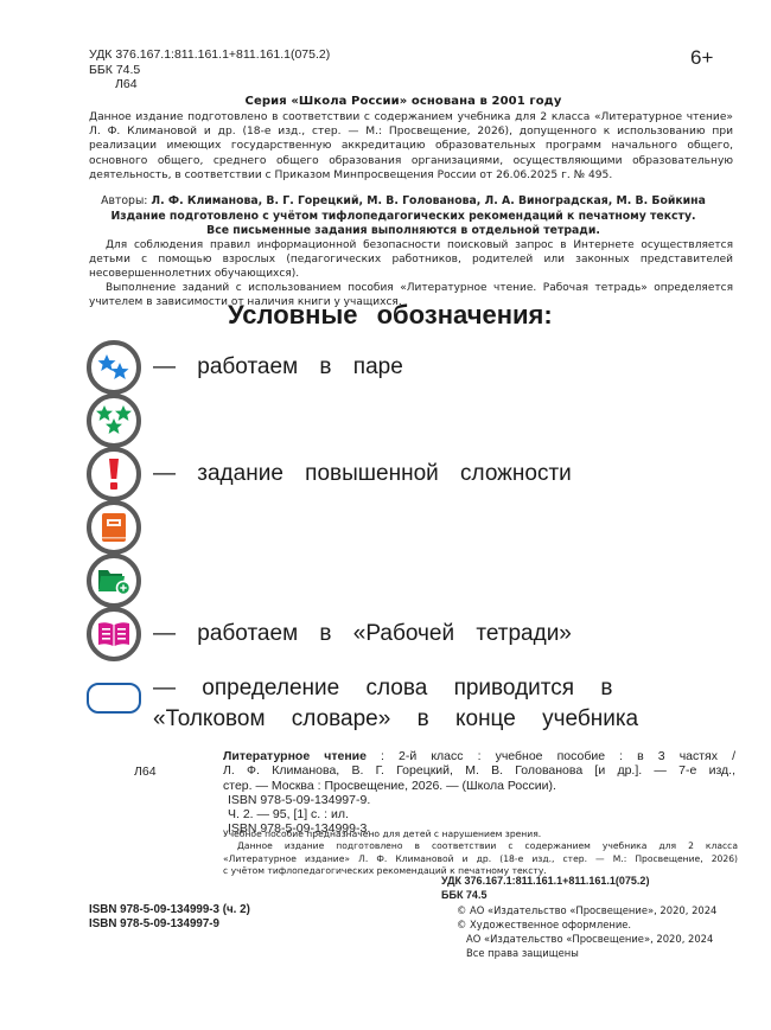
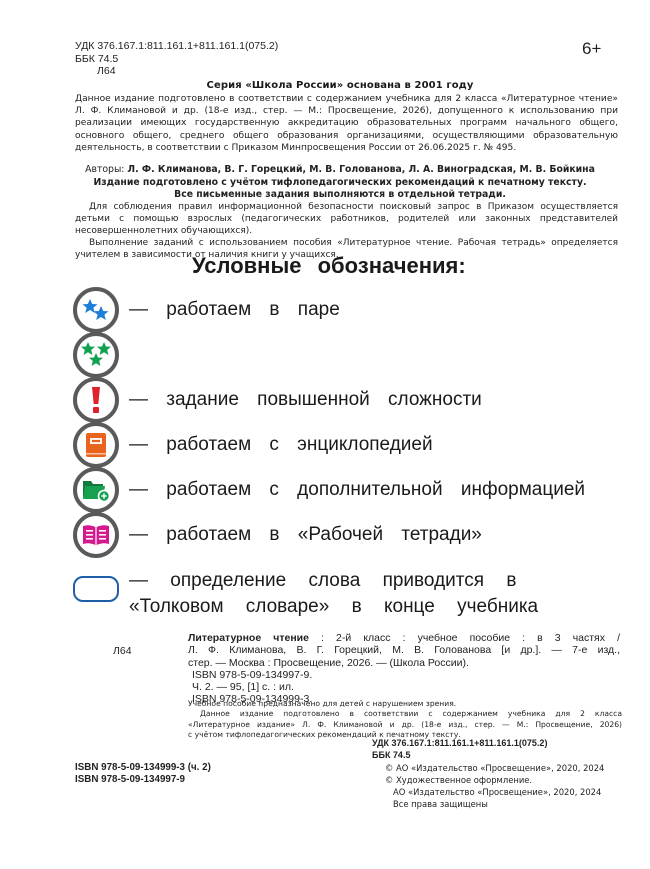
  УДК 376.167.1:811.161.1+811.161.1(075.2)
  ББК 74.5
  Л64
  6+
  Серия «Школа России» основана в 2001 году
  Данное издание подготовлено в соответствии с содержанием учебника для 2 класса «Литературное чтение» Л. Ф. Климановой и др. (18-е изд., стер. — М.: Просвещение, 2026), допущенного к использованию при реализации имеющих государственную аккредитацию образовательных программ начального общего, основного общего, среднего общего образования организациями, осуществляющими образовательную деятельность, в соответствии с Приказом Минпросвещения России от 26.06.2025 г. № 495.
  Авторы: Л. Ф. Климанова, В. Г. Горецкий, М. В. Голованова, Л. А. Виноградская, М. В. Бойкина
  Издание подготовлено с учётом тифлопедагогических рекомендаций к печатному тексту.
  Все письменные задания выполняются в отдельной тетради.
- Для соблюдения правил информационной безопасности поисковый запрос в Интернете осуществляется детьми с помощью взрослых (педагогических работников, родителей или законных представителей несовершеннолетних обучающихся).
+ Для соблюдения правил информационной безопасности поисковый запрос в Приказом осуществляется детьми с помощью взрослых (педагогических работников, родителей или законных представителей несовершеннолетних обучающихся).
  Выполнение заданий с использованием пособия «Литературное чтение. Рабочая тетрадь» определяется учителем в зависимости от наличия книги у учащихся.
  Условные обозначения:
  — работаем в паре
  — задание повышенной сложности
+ — работаем с энциклопедией
+ — работаем с дополнительной информацией
  — работаем в «Рабочей тетради»
  — определение слова приводится в «Толковом словаре» в конце учебника
  Л64
  Литературное чтение : 2-й класс : учебное пособие : в 3 частях /
  Л. Ф. Климанова, В. Г. Горецкий, М. В. Голованова [и др.]. — 7-е изд.,
  стер. — Москва : Просвещение, 2026. — (Школа России).
  ISBN 978-5-09-134997-9.
  Ч. 2. — 95, [1] с. : ил.
  ISBN 978-5-09-134999-3.
  Учебное пособие предназначено для детей с нарушением зрения.
  Данное издание подготовлено в соответствии с содержанием учебника для 2 класса
  «Литературное издание» Л. Ф. Климановой и др. (18-е изд., стер. — М.: Просвещение, 2026)
  с учётом тифлопедагогических рекомендаций к печатному тексту.
  УДК 376.167.1:811.161.1+811.161.1(075.2)
  ББК 74.5
  ISBN 978-5-09-134999-3 (ч. 2)
  ISBN 978-5-09-134997-9
  © АО «Издательство «Просвещение», 2020, 2024
  © Художественное оформление.
  АО «Издательство «Просвещение», 2020, 2024
  Все права защищены
